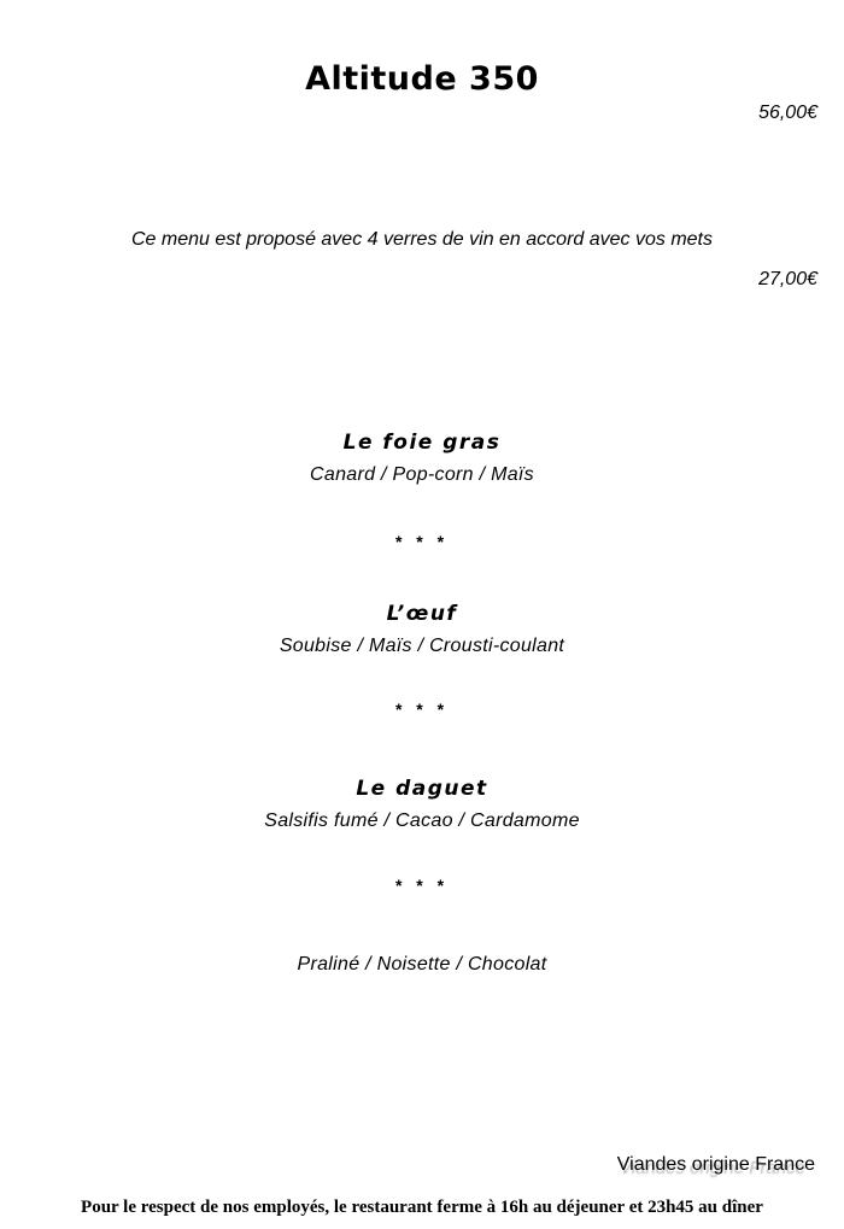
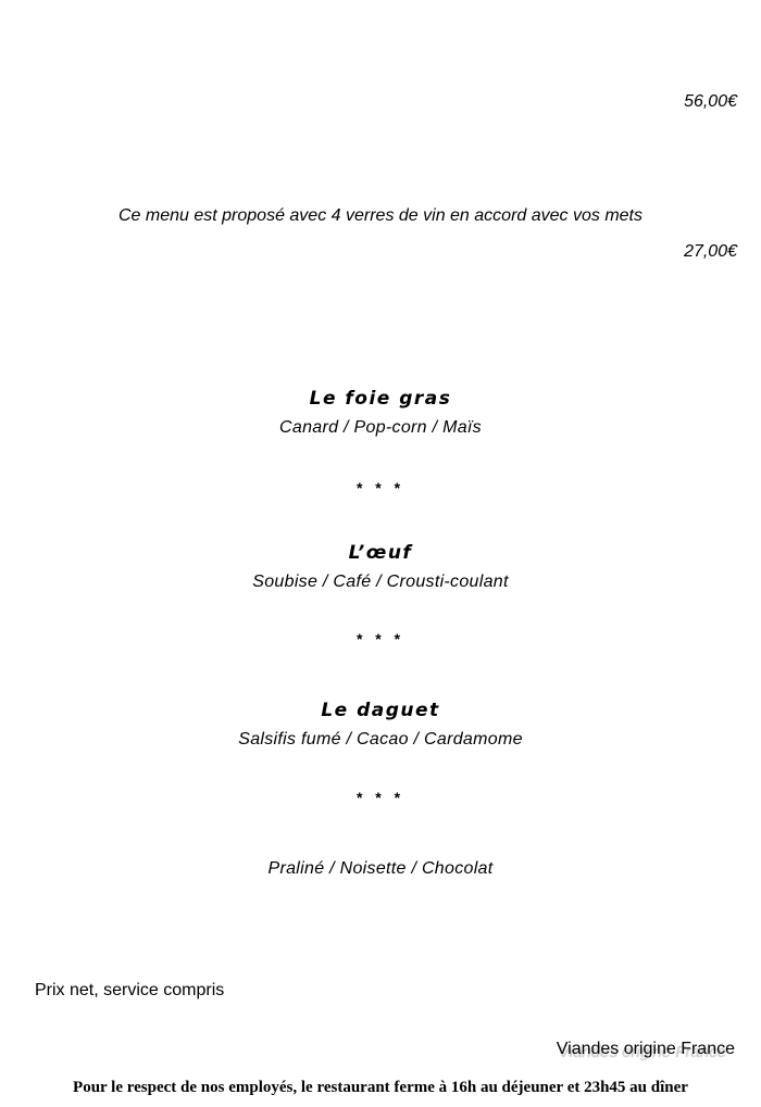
- Altitude 350
  56,00€
  Ce menu est proposé avec 4 verres de vin en accord avec vos mets
  27,00€
  Le foie gras
  Canard / Pop-corn / Maïs
  * * *
  L’œuf
- Soubise / Maïs / Crousti-coulant
+ Soubise / Café / Crousti-coulant
  * * *
  Le daguet
  Salsifis fumé / Cacao / Cardamome
  * * *
  Praliné / Noisette / Chocolat
+ Prix net, service compris
  Viandes origine France
  Viandes origine France
  Pour le respect de nos employés, le restaurant ferme à 16h au déjeuner et 23h45 au dîner
